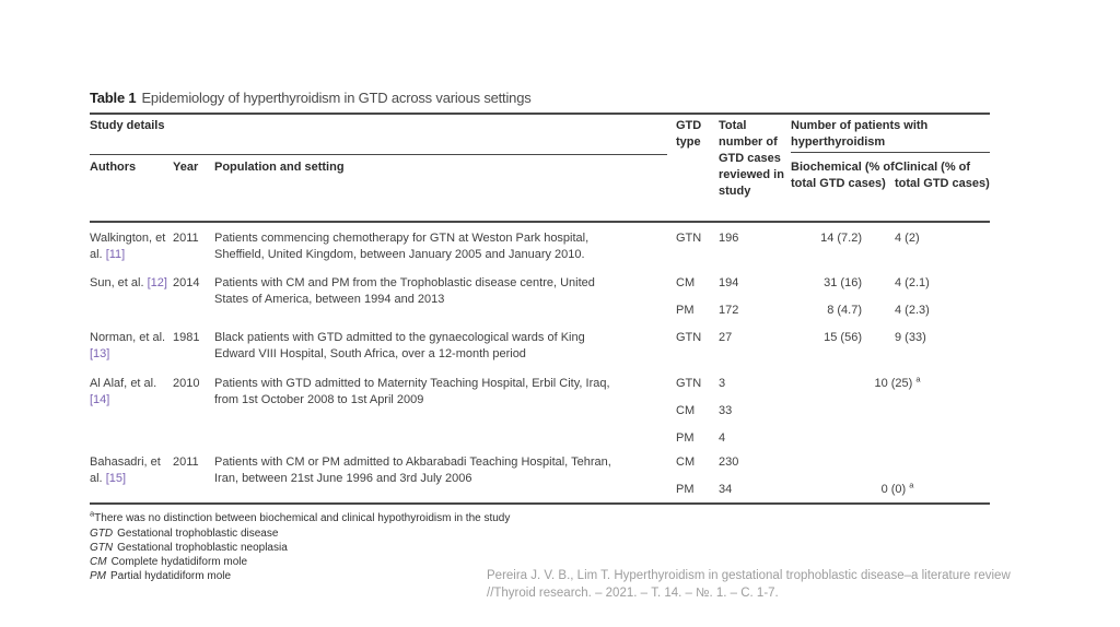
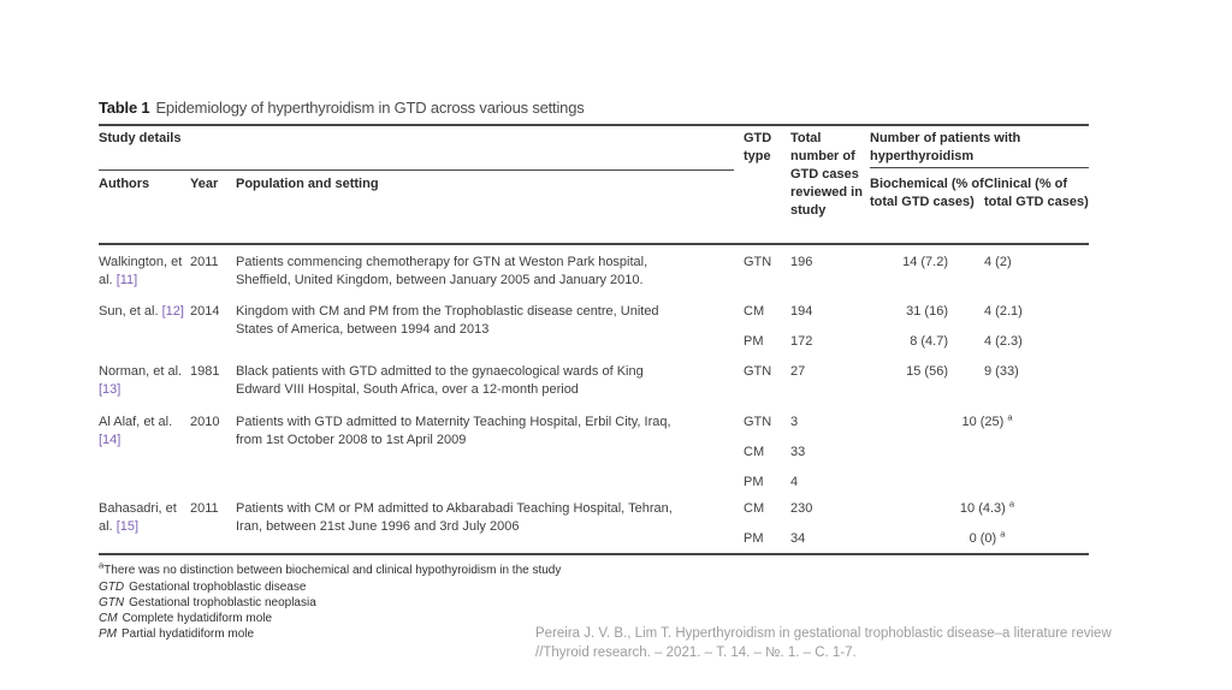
  Table 1 Epidemiology of hyperthyroidism in GTD across various settings
  Study details
  Authors
  Year
  Population and setting
  GTD type
  Total number of GTD cases reviewed in study
  Number of patients with hyperthyroidism
  Biochemical (% of total GTD cases)
  Clinical (% of total GTD cases)
  Walkington, et al. [11]
  2011
  Patients commencing chemotherapy for GTN at Weston Park hospital,
  Sheffield, United Kingdom, between January 2005 and January 2010.
  GTN
  196
  14 (7.2)
  4 (2)
  Sun, et al. [12]
  2014
- Patients with CM and PM from the Trophoblastic disease centre, United
+ Kingdom with CM and PM from the Trophoblastic disease centre, United
  States of America, between 1994 and 2013
  CM
  194
  31 (16)
  4 (2.1)
  PM
  172
  8 (4.7)
  4 (2.3)
  Norman, et al. [13]
  1981
  Black patients with GTD admitted to the gynaecological wards of King
  Edward VIII Hospital, South Africa, over a 12-month period
  GTN
  27
  15 (56)
  9 (33)
  Al Alaf, et al. [14]
  2010
  Patients with GTD admitted to Maternity Teaching Hospital, Erbil City, Iraq,
  from 1st October 2008 to 1st April 2009
  GTN
  3
  10 (25) a
  CM
  33
  PM
  4
  Bahasadri, et al. [15]
  2011
  Patients with CM or PM admitted to Akbarabadi Teaching Hospital, Tehran,
  Iran, between 21st June 1996 and 3rd July 2006
  CM
  230
+ 10 (4.3) a
  PM
  34
  0 (0) a
  aThere was no distinction between biochemical and clinical hypothyroidism in the study
  GTD Gestational trophoblastic disease
  GTN Gestational trophoblastic neoplasia
  CM Complete hydatidiform mole
  PM Partial hydatidiform mole
  Pereira J. V. B., Lim T. Hyperthyroidism in gestational trophoblastic disease–a literature review //Thyroid research. – 2021. – Т. 14. – №. 1. – С. 1-7.
